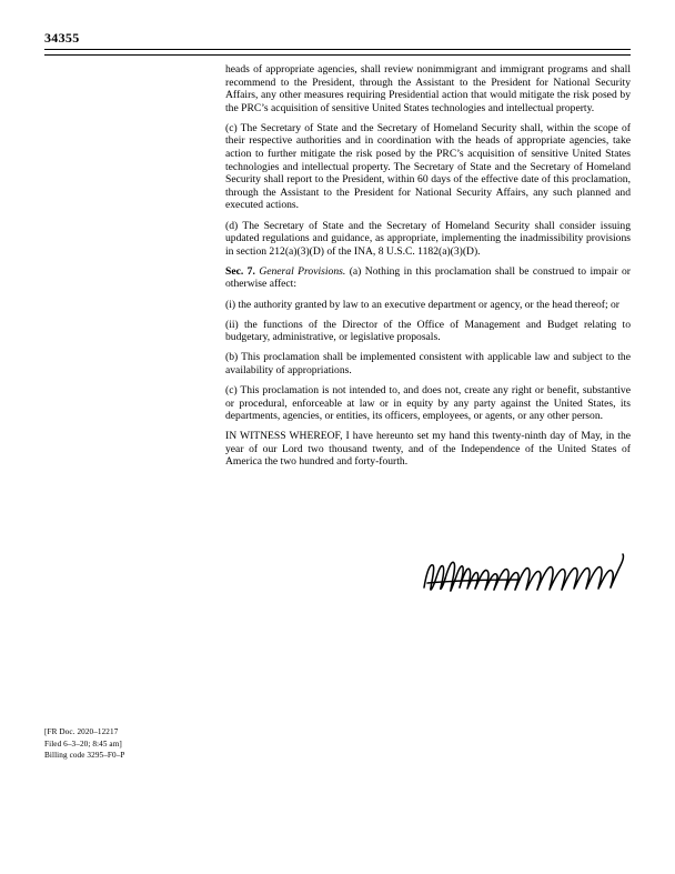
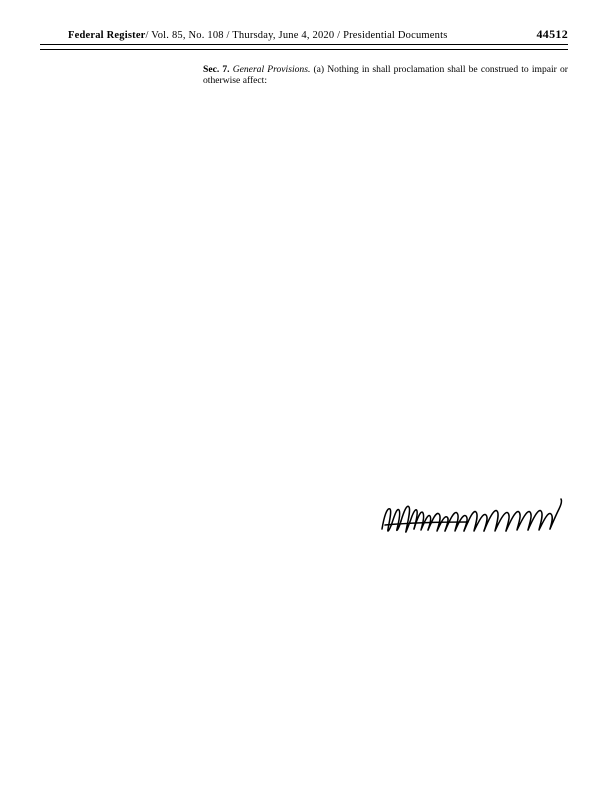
+ Federal Register/ Vol. 85, No. 108 / Thursday, June 4, 2020 / Presidential Documents
- 34355
+ 44512
- heads of appropriate agencies, shall review nonimmigrant and immigrant programs and shall recommend to the President, through the Assistant to the President for National Security Affairs, any other measures requiring Presidential action that would mitigate the risk posed by the PRC’s acquisition of sensitive United States technologies and intellectual property.
- (c) The Secretary of State and the Secretary of Homeland Security shall, within the scope of their respective authorities and in coordination with the heads of appropriate agencies, take action to further mitigate the risk posed by the PRC’s acquisition of sensitive United States technologies and intellectual property. The Secretary of State and the Secretary of Homeland Security shall report to the President, within 60 days of the effective date of this proclamation, through the Assistant to the President for National Security Affairs, any such planned and executed actions.
- (d) The Secretary of State and the Secretary of Homeland Security shall consider issuing updated regulations and guidance, as appropriate, implementing the inadmissibility provisions in section 212(a)(3)(D) of the INA, 8 U.S.C. 1182(a)(3)(D).
- Sec. 7. General Provisions. (a) Nothing in this proclamation shall be construed to impair or otherwise affect:
+ Sec. 7. General Provisions. (a) Nothing in shall proclamation shall be construed to impair or otherwise affect:
- (i) the authority granted by law to an executive department or agency, or the head thereof; or
- (ii) the functions of the Director of the Office of Management and Budget relating to budgetary, administrative, or legislative proposals.
- (b) This proclamation shall be implemented consistent with applicable law and subject to the availability of appropriations.
- (c) This proclamation is not intended to, and does not, create any right or benefit, substantive or procedural, enforceable at law or in equity by any party against the United States, its departments, agencies, or entities, its officers, employees, or agents, or any other person.
- IN WITNESS WHEREOF, I have hereunto set my hand this twenty-ninth day of May, in the year of our Lord two thousand twenty, and of the Independence of the United States of America the two hundred and forty-fourth.
- [FR Doc. 2020–12217
- Filed 6–3–20; 8:45 am]
- Billing code 3295–F0–P
